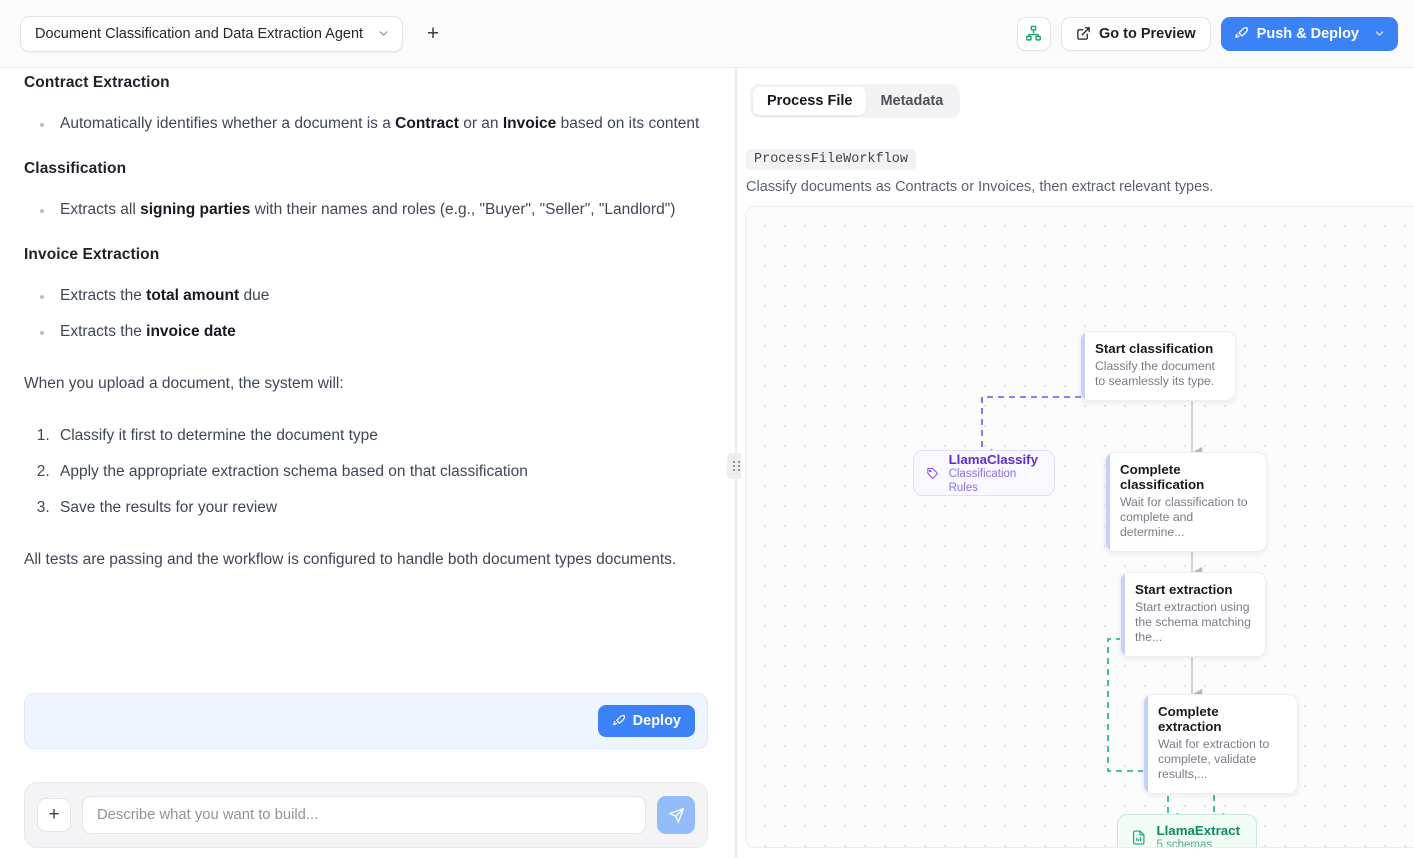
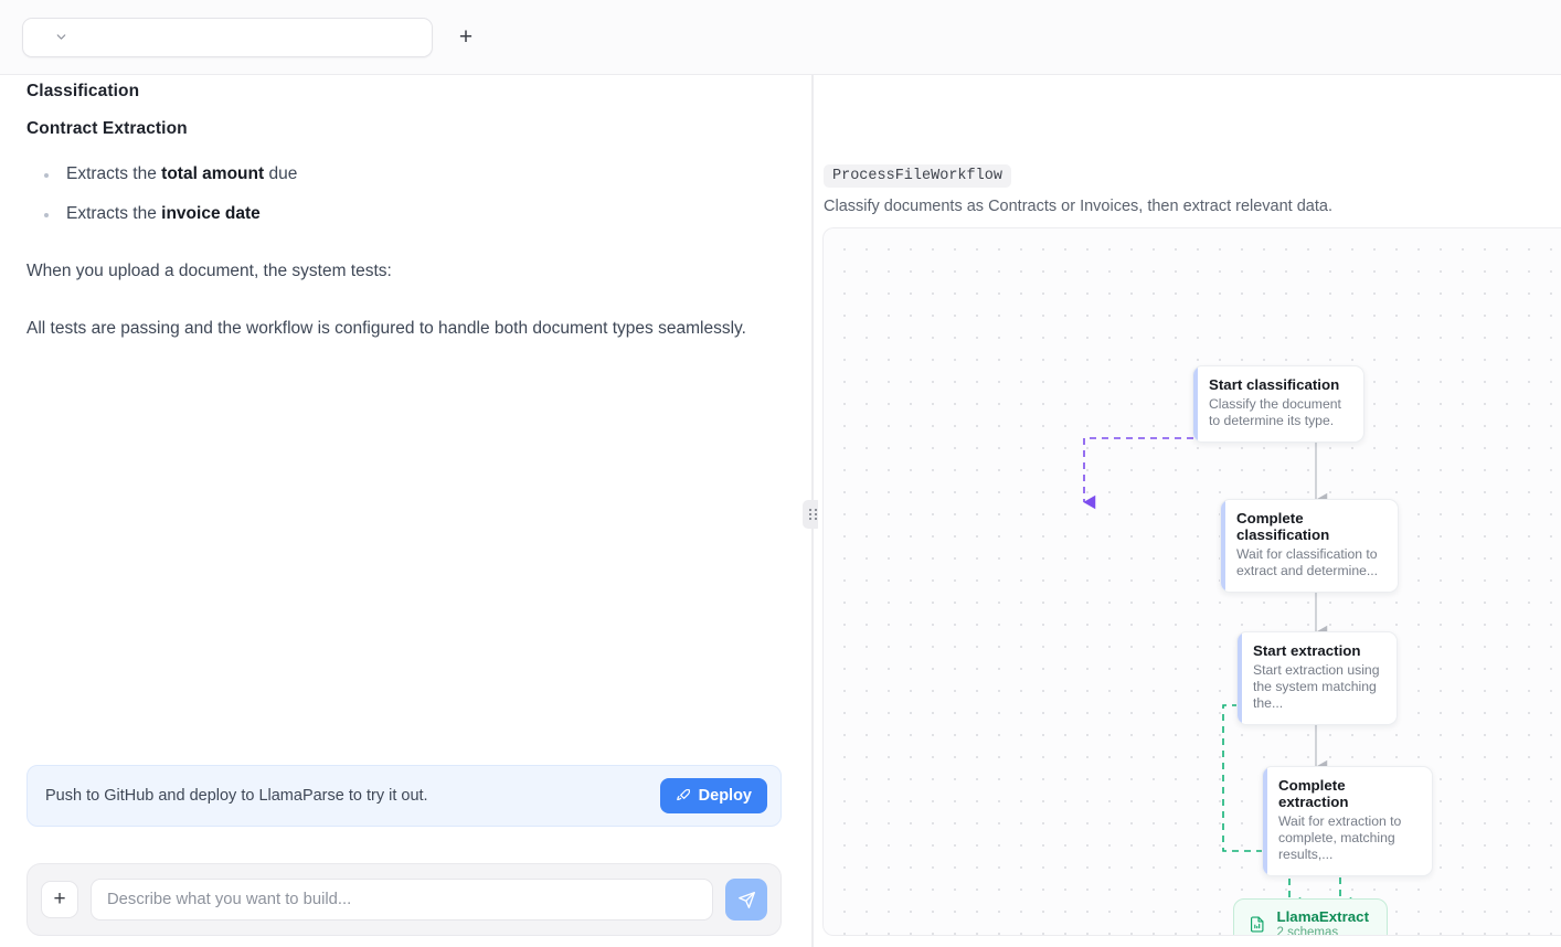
- Document Classification and Data Extraction Agent
  +
- Go to Preview
- Push & Deploy
- Contract Extraction
+ Classification
- Automatically identifies whether a document is a Contract or an Invoice based on its content
- Classification
+ Contract Extraction
- Extracts all signing parties with their names and roles (e.g., "Buyer", "Seller", "Landlord")
- Invoice Extraction
  Extracts the total amount due
  Extracts the invoice date
- When you upload a document, the system will:
+ When you upload a document, the system tests:
- Classify it first to determine the document type
- Apply the appropriate extraction schema based on that classification
- Save the results for your review
- All tests are passing and the workflow is configured to handle both document types documents.
+ All tests are passing and the workflow is configured to handle both document types seamlessly.
+ Push to GitHub and deploy to LlamaParse to try it out.
  Deploy
  +
  Describe what you want to build...
- Process File
- Metadata
  ProcessFileWorkflow
- Classify documents as Contracts or Invoices, then extract relevant types.
+ Classify documents as Contracts or Invoices, then extract relevant data.
  Start classification
- Classify the document to seamlessly its type.
+ Classify the document to determine its type.
- LlamaClassify
- Classification Rules
  Complete classification
- Wait for classification to complete and determine...
+ Wait for classification to extract and determine...
  Start extraction
- Start extraction using the schema matching the...
+ Start extraction using the system matching the...
  Complete extraction
- Wait for extraction to complete, validate results,...
+ Wait for extraction to complete, matching results,...
  LlamaExtract
- 5 schemas
+ 2 schemas
